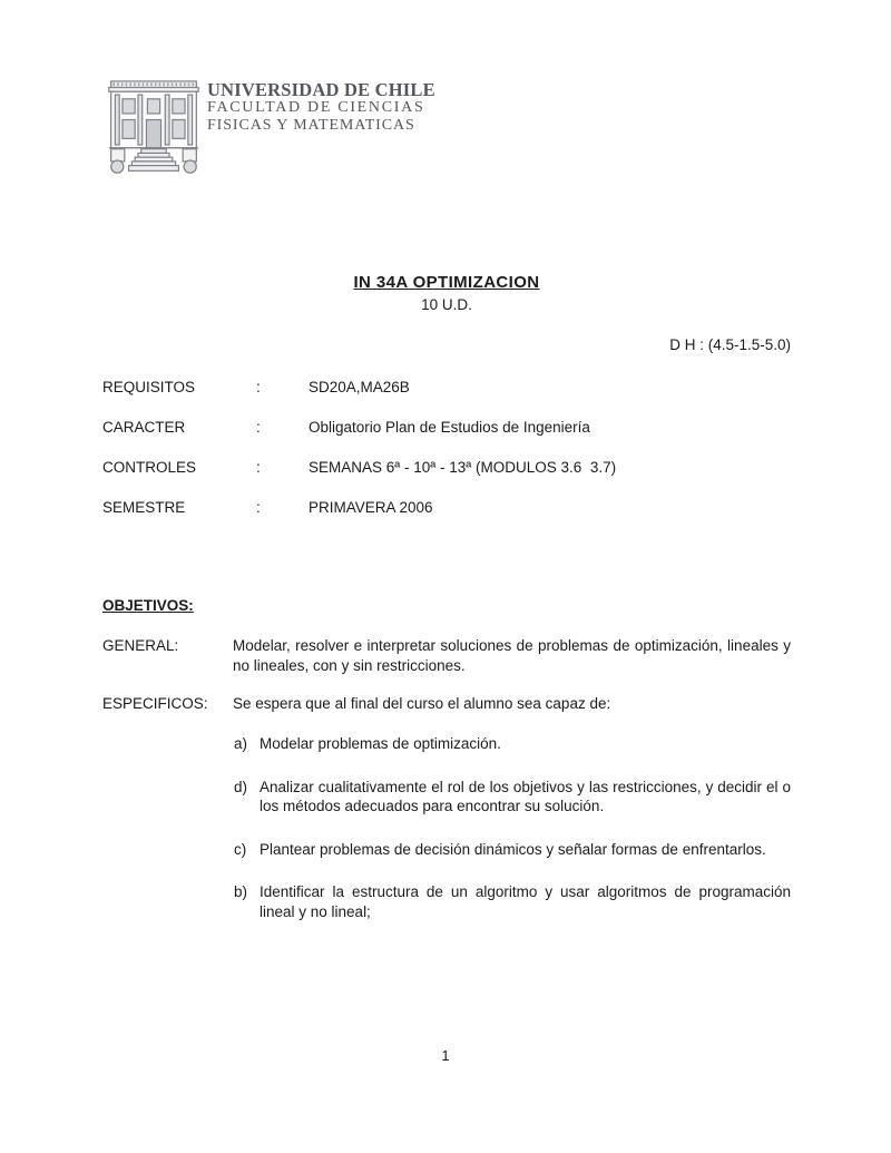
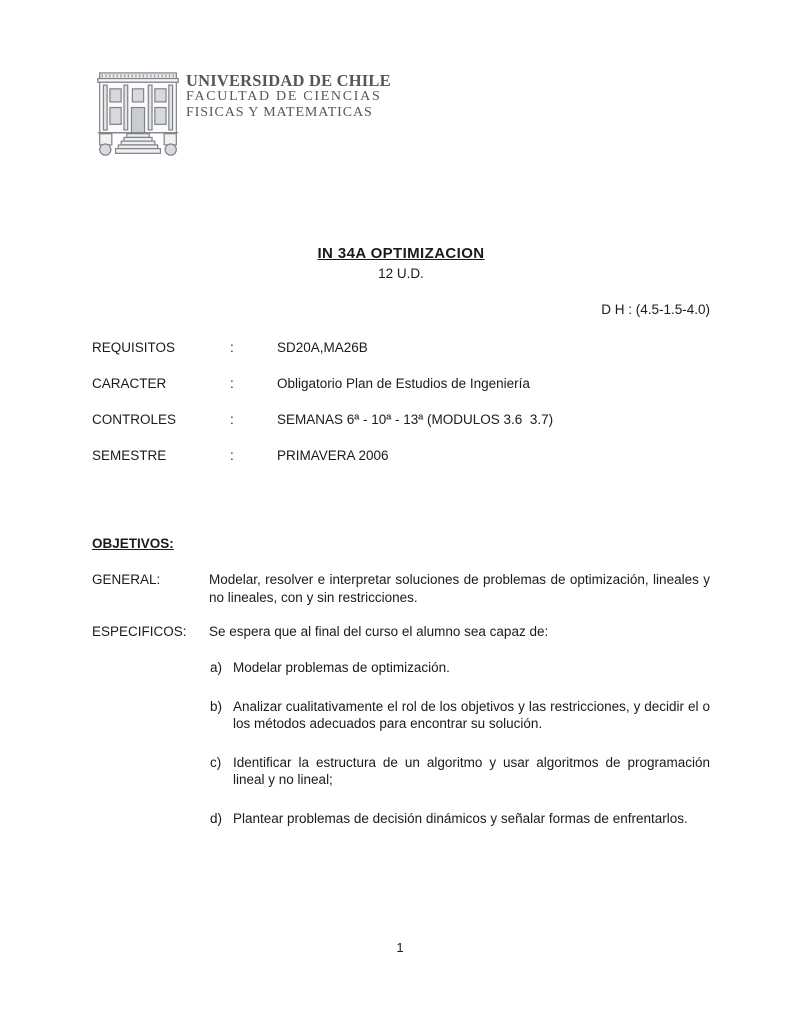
  UNIVERSIDAD DE CHILE
  FACULTAD DE CIENCIAS
  FISICAS Y MATEMATICAS
  IN 34A OPTIMIZACION
- 10 U.D.
+ 12 U.D.
- D H : (4.5-1.5-5.0)
+ D H : (4.5-1.5-4.0)
  REQUISITOS
  :
  SD20A,MA26B
  CARACTER
  :
  Obligatorio Plan de Estudios de Ingeniería
  CONTROLES
  :
  SEMANAS 6ª - 10ª - 13ª (MODULOS 3.6 3.7)
  SEMESTRE
  :
  PRIMAVERA 2006
  OBJETIVOS:
  GENERAL:
  Modelar, resolver e interpretar soluciones de problemas de optimización, lineales y no lineales, con y sin restricciones.
  ESPECIFICOS:
  Se espera que al final del curso el alumno sea capaz de:
  a)
  Modelar problemas de optimización.
- d)
+ b)
  Analizar cualitativamente el rol de los objetivos y las restricciones, y decidir el o los métodos adecuados para encontrar su solución.
  c)
- Plantear problemas de decisión dinámicos y señalar formas de enfrentarlos.
+ Identificar la estructura de un algoritmo y usar algoritmos de programación lineal y no lineal;
- b)
+ d)
- Identificar la estructura de un algoritmo y usar algoritmos de programación lineal y no lineal;
+ Plantear problemas de decisión dinámicos y señalar formas de enfrentarlos.
  1
